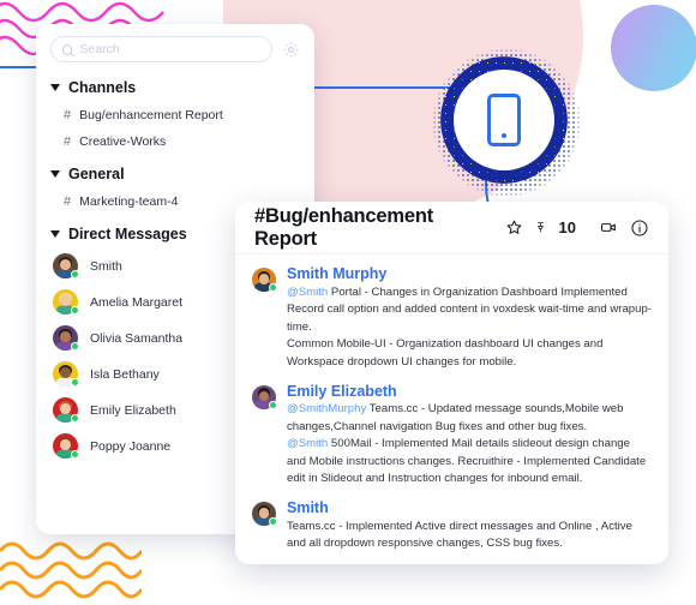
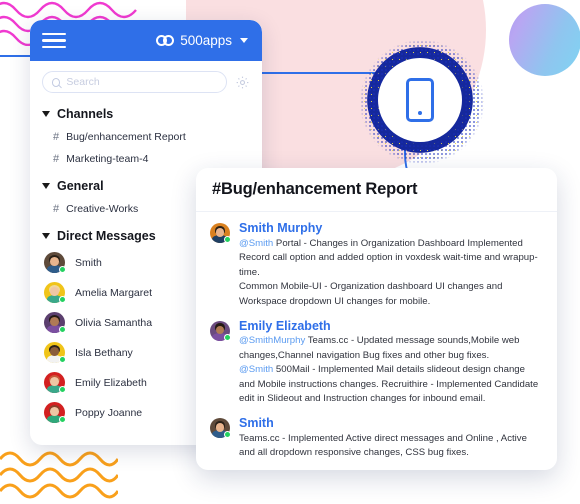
+ 500apps
  Search
  Channels
  #
  Bug/enhancement Report
  #
- Creative-Works
+ Marketing-team-4
  General
  #
- Marketing-team-4
+ Creative-Works
  Direct Messages
  Smith
  Amelia Margaret
  Olivia Samantha
  Isla Bethany
  Emily Elizabeth
  Poppy Joanne
  #Bug/enhancement Report
- 10
  Smith Murphy
- @Smith Portal - Changes in Organization Dashboard Implemented Record call option and added content in voxdesk wait-time and wrapup-time.
+ @Smith Portal - Changes in Organization Dashboard Implemented Record call option and added option in voxdesk wait-time and wrapup-time.
  Common Mobile-UI - Organization dashboard UI changes and Workspace dropdown UI changes for mobile.
  Emily Elizabeth
  @SmithMurphy Teams.cc - Updated message sounds,Mobile web changes,Channel navigation Bug fixes and other bug fixes.
  @Smith 500Mail - Implemented Mail details slideout design change and Mobile instructions changes. Recruithire - Implemented Candidate edit in Slideout and Instruction changes for inbound email.
  Smith
  Teams.cc - Implemented Active direct messages and Online , Active and all dropdown responsive changes, CSS bug fixes.
